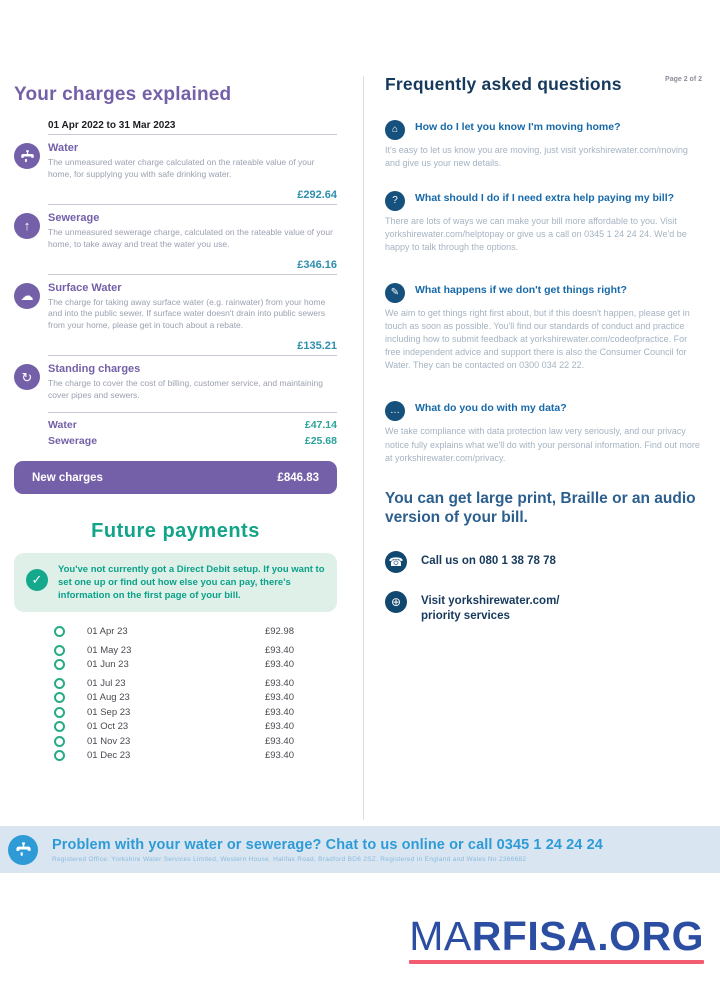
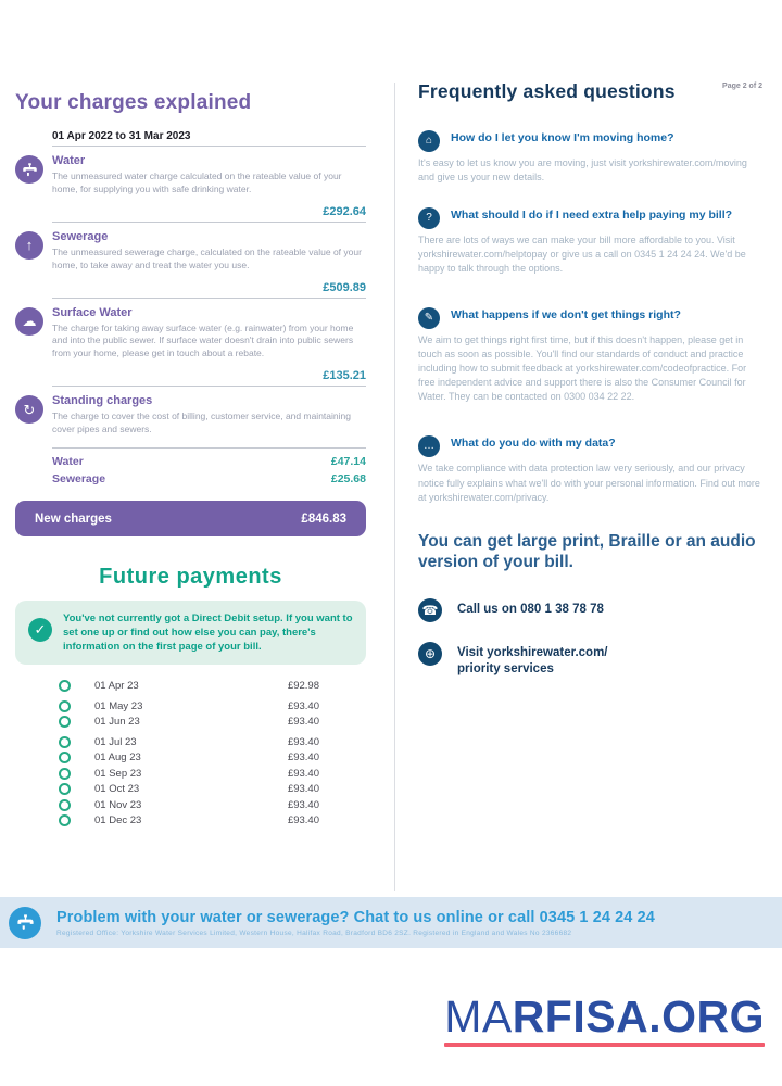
  Your charges explained
  01 Apr 2022 to 31 Mar 2023
  Water
  The unmeasured water charge calculated on the rateable value of your home, for supplying you with safe drinking water.
  £292.64
  ↑
  Sewerage
  The unmeasured sewerage charge, calculated on the rateable value of your home, to take away and treat the water you use.
- £346.16
+ £509.89
  ☁
  Surface Water
  The charge for taking away surface water (e.g. rainwater) from your home and into the public sewer. If surface water doesn't drain into public sewers from your home, please get in touch about a rebate.
  £135.21
  ↻
  Standing charges
  The charge to cover the cost of billing, customer service, and maintaining cover pipes and sewers.
  Water
  £47.14
  Sewerage
  £25.68
  New charges
  £846.83
  Future payments
  ✓
  You've not currently got a Direct Debit setup. If you want to set one up or find out how else you can pay, there's information on the first page of your bill.
  01 Apr 23
  £92.98
  01 May 23
  £93.40
  01 Jun 23
  £93.40
  01 Jul 23
  £93.40
  01 Aug 23
  £93.40
  01 Sep 23
  £93.40
  01 Oct 23
  £93.40
  01 Nov 23
  £93.40
  01 Dec 23
  £93.40
  Frequently asked questions
  ⌂
  How do I let you know I'm moving home?
  It's easy to let us know you are moving, just visit yorkshirewater.com/moving and give us your new details.
  ?
  What should I do if I need extra help paying my bill?
  There are lots of ways we can make your bill more affordable to you. Visit yorkshirewater.com/helptopay or give us a call on 0345 1 24 24 24. We'd be happy to talk through the options.
  ✎
  What happens if we don't get things right?
- We aim to get things right first about, but if this doesn't happen, please get in touch as soon as possible. You'll find our standards of conduct and practice including how to submit feedback at yorkshirewater.com/codeofpractice. For free independent advice and support there is also the Consumer Council for Water. They can be contacted on 0300 034 22 22.
+ We aim to get things right first time, but if this doesn't happen, please get in touch as soon as possible. You'll find our standards of conduct and practice including how to submit feedback at yorkshirewater.com/codeofpractice. For free independent advice and support there is also the Consumer Council for Water. They can be contacted on 0300 034 22 22.
  …
  What do you do with my data?
  We take compliance with data protection law very seriously, and our privacy notice fully explains what we'll do with your personal information. Find out more at yorkshirewater.com/privacy.
  You can get large print, Braille or an audio version of your bill.
  ☎
  Call us on 080 1 38 78 78
  ⊕
  Visit yorkshirewater.com/
  priority services
  Problem with your water or sewerage? Chat to us online or call 0345 1 24 24 24
  MARFISA.ORG
